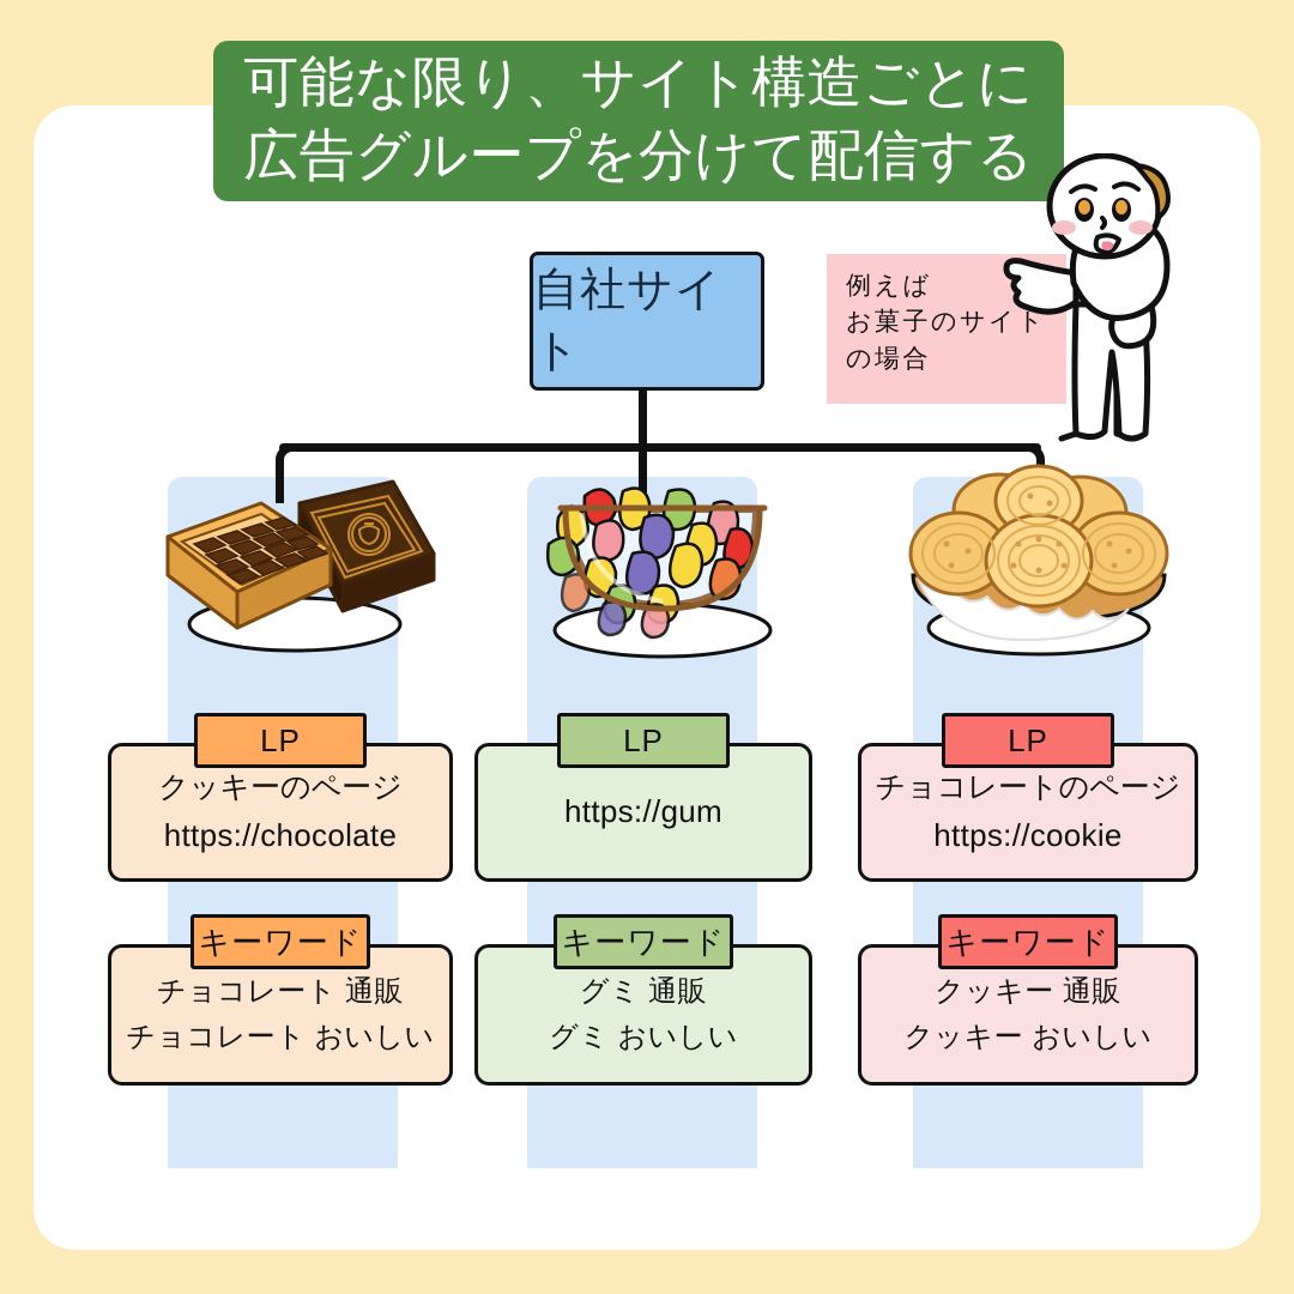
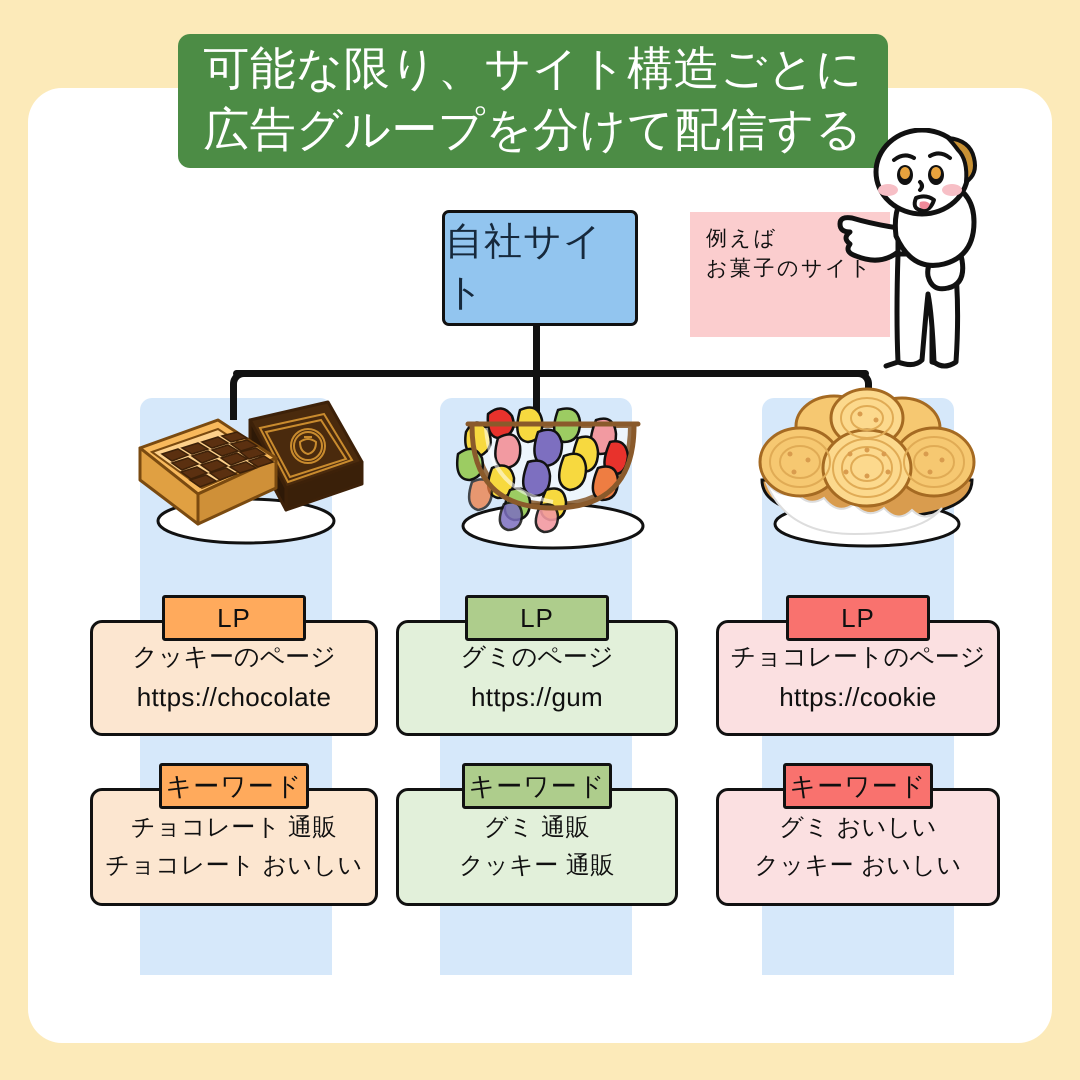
  可能な限り、サイト構造ごとに
  広告グループを分けて配信する
  自社サイト
  例えば
  お菓子のサイト
- の場合
  LP
  クッキーのページ
  https://chocolate
  LP
+ グミのページ
  https://gum
  LP
  チョコレートのページ
  https://cookie
  キーワード
  チョコレート 通販
  チョコレート おいしい
  キーワード
  グミ 通販
- グミ おいしい
+ クッキー 通販
  キーワード
- クッキー 通販
+ グミ おいしい
  クッキー おいしい
